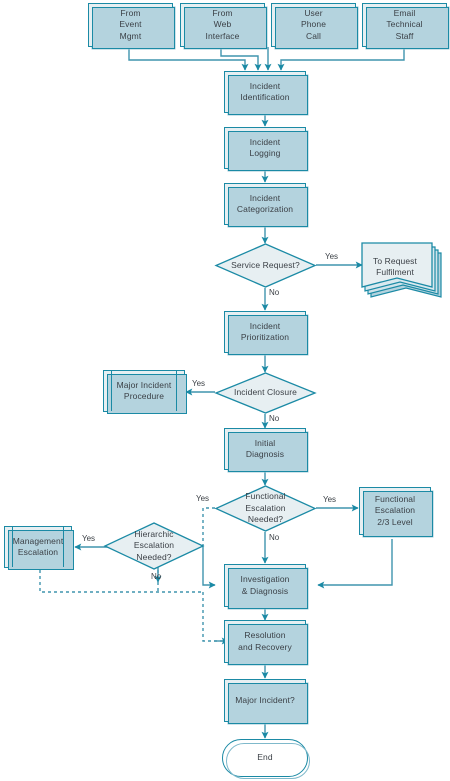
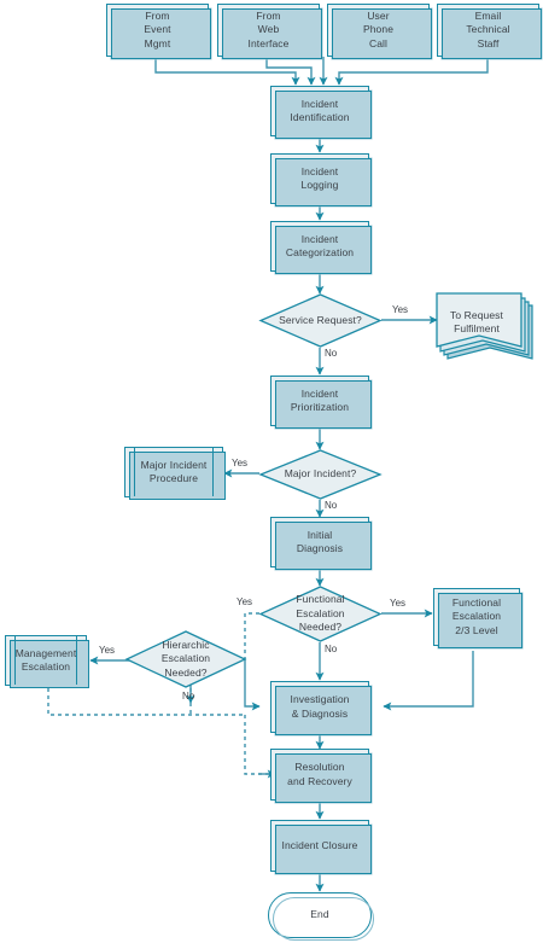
  From
  Event
  Mgmt
  From
  Web
  Interface
  User
  Phone
  Call
  Email
  Technical
  Staff
  Incident
  Identification
  Incident
  Logging
  Incident
  Categorization
  Service Request?
  To Request
  Fulfilment
  Incident
  Prioritization
- Incident Closure
+ Major Incident?
  Major Incident
  Procedure
  Initial
  Diagnosis
  Functional
  Escalation
  Needed?
  Functional
  Escalation
  2/3 Level
  Hierarchic
  Escalation
  Needed?
  Managemen
  Escalation
  Investigation
  & Diagnosis
  Resolution
  and Recovery
- Major Incident?
+ Incident Closure
  End
  Yes
  No
  Yes
  No
  Yes
  Yes
  No
  Yes
  No
